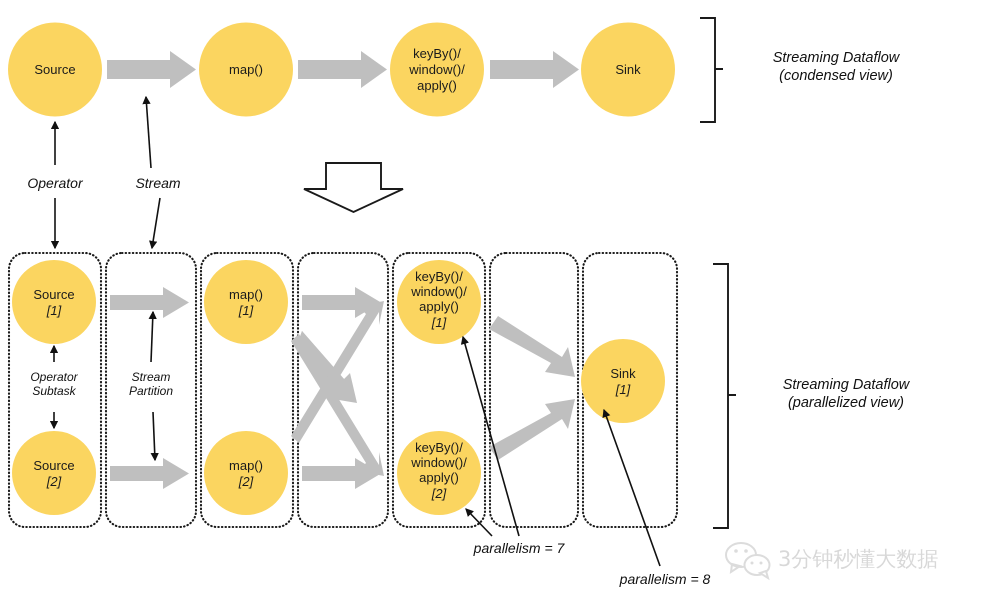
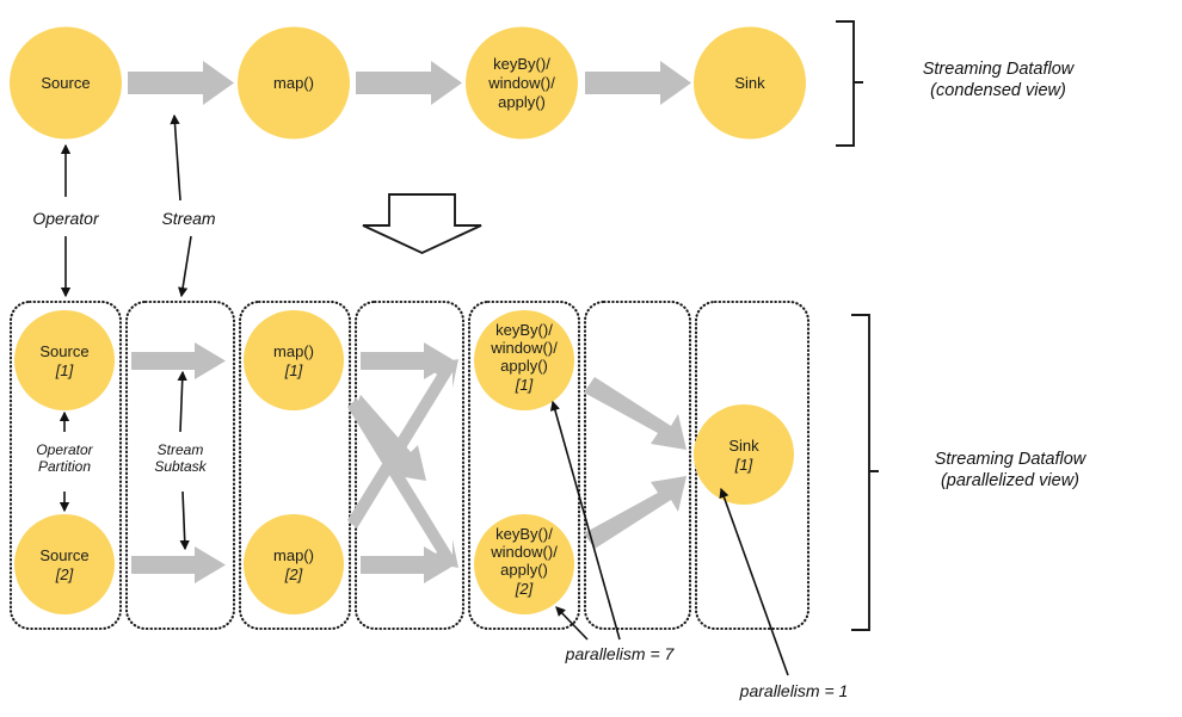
  Source
  map()
  keyBy()/
  window()/
  apply()
  Sink
  Streaming Dataflow
  (condensed view)
  Operator
  Stream
  Source
  [1]
  Source
  [2]
  map()
  [1]
  map()
  [2]
  keyBy()/
  window()/
  apply()
  [1]
  keyBy()/
  window()/
  apply()
  [2]
  Sink
  [1]
  Operator
- Subtask
+ Partition
  Stream
- Partition
+ Subtask
  Streaming Dataflow
  (parallelized view)
  parallelism = 7
- parallelism = 8
+ parallelism = 1
- 3分钟秒懂大数据
